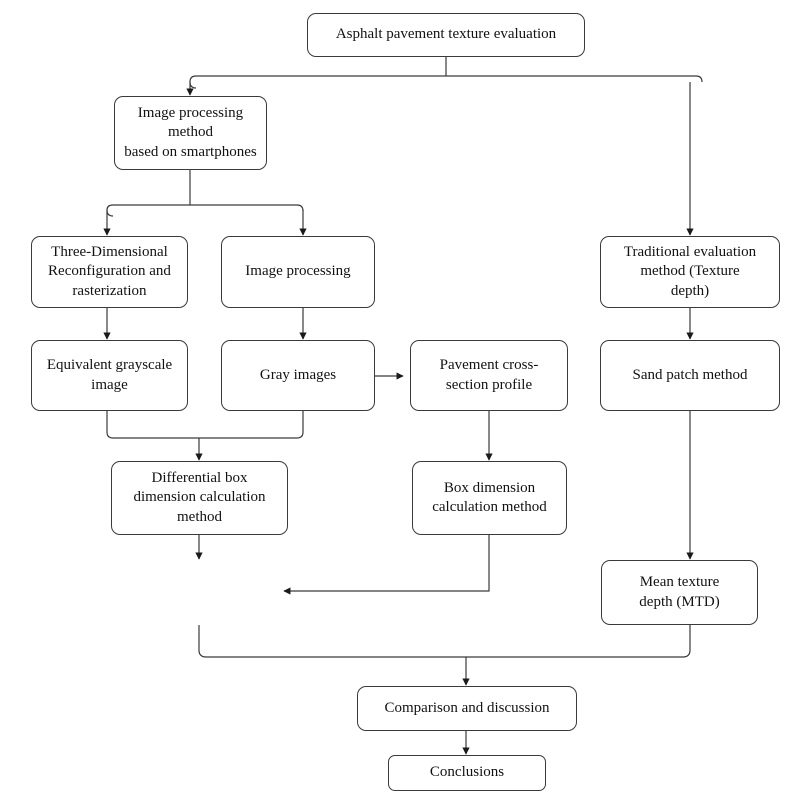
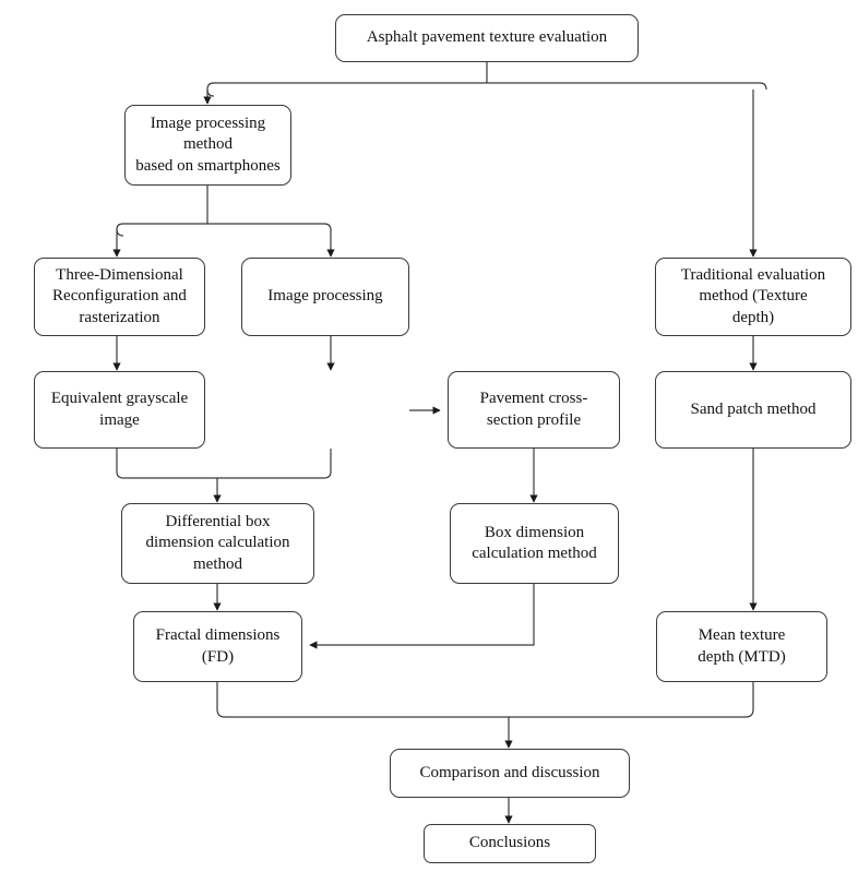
  Asphalt pavement texture evaluation
  Image processing
  method
  based on smartphones
  Traditional evaluation
  method (Texture
  depth)
  Three-Dimensional
  Reconfiguration and
  rasterization
  Image processing
  Equivalent grayscale
  image
- Gray images
  Pavement cross-
  section profile
  Sand patch method
  Differential box
  dimension calculation
  method
  Box dimension
  calculation method
+ Fractal dimensions
+ (FD)
  Mean texture
  depth (MTD)
  Comparison and discussion
  Conclusions
